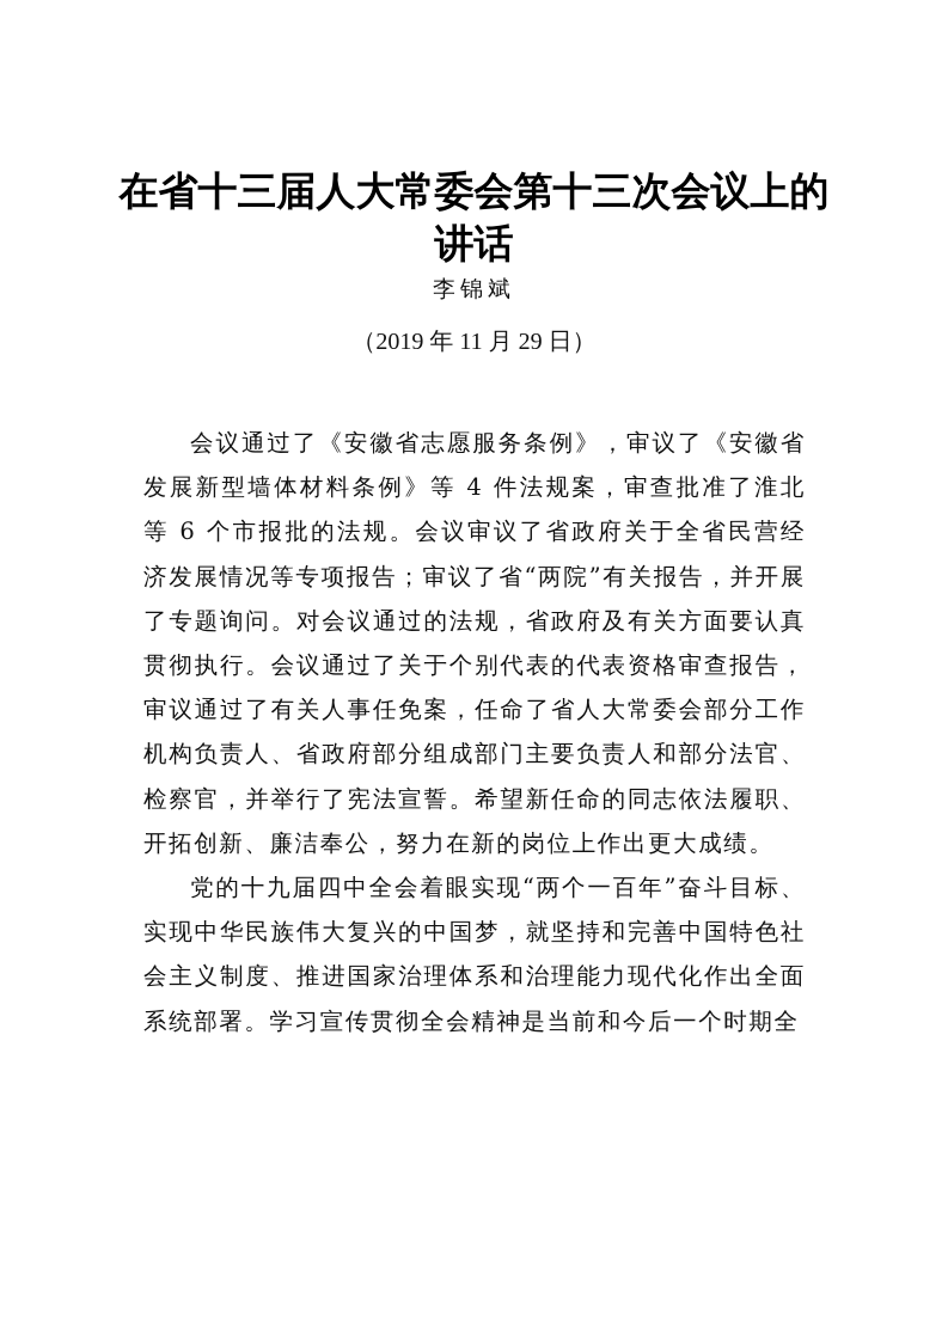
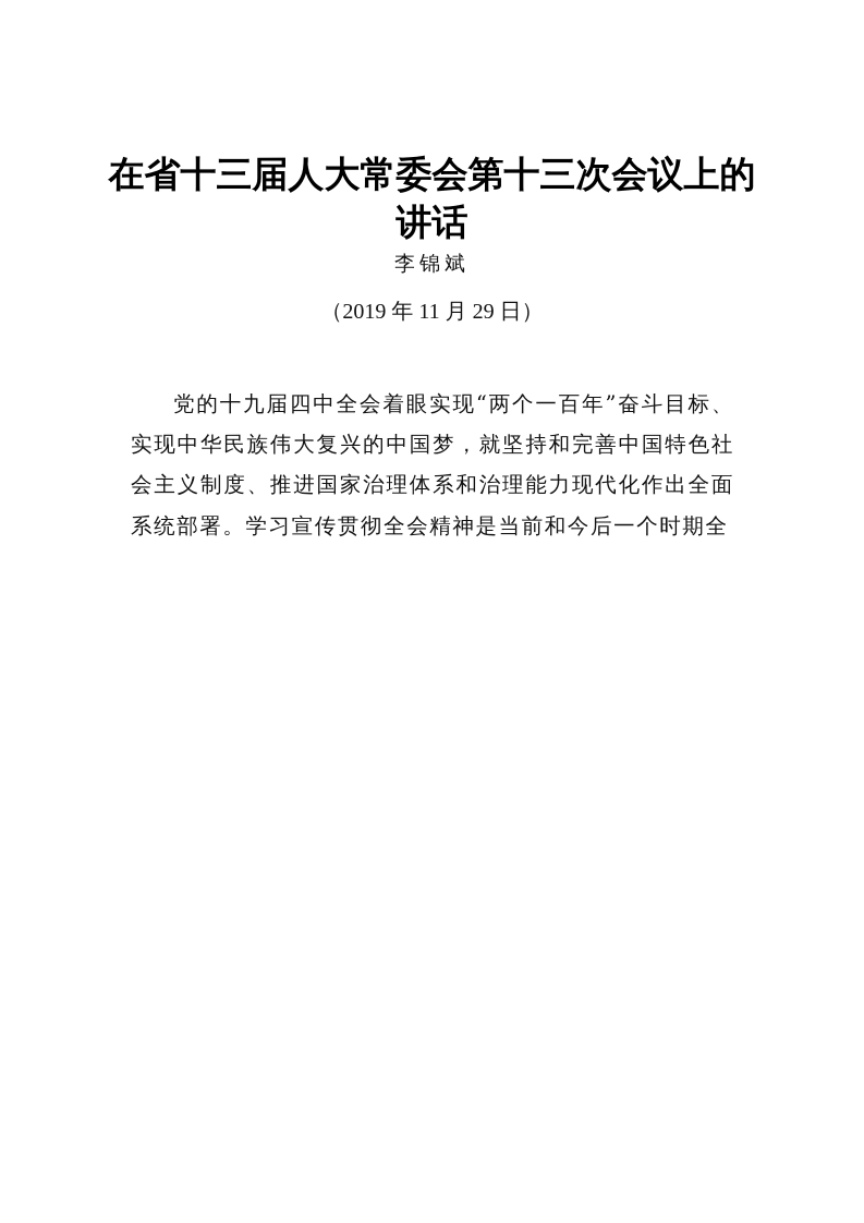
  在省十三届人大常委会第十三次会议上的
  讲话
  李锦斌
  （2019 年 11 月 29 日）
- 会议通过了《安徽省志愿服务条例》，审议了《安徽省发展新型墙体材料条例》等 4 件法规案，审查批准了淮北等 6 个市报批的法规。会议审议了省政府关于全省民营经济发展情况等专项报告；审议了省“两院”有关报告，并开展了专题询问。对会议通过的法规，省政府及有关方面要认真贯彻执行。会议通过了关于个别代表的代表资格审查报告，审议通过了有关人事任免案，任命了省人大常委会部分工作机构负责人、省政府部分组成部门主要负责人和部分法官、检察官，并举行了宪法宣誓。希望新任命的同志依法履职、开拓创新、廉洁奉公，努力在新的岗位上作出更大成绩。
  党的十九届四中全会着眼实现“两个一百年”奋斗目标、实现中华民族伟大复兴的中国梦，就坚持和完善中国特色社会主义制度、推进国家治理体系和治理能力现代化作出全面系统部署。学习宣传贯彻全会精神是当前和今后一个时期全
